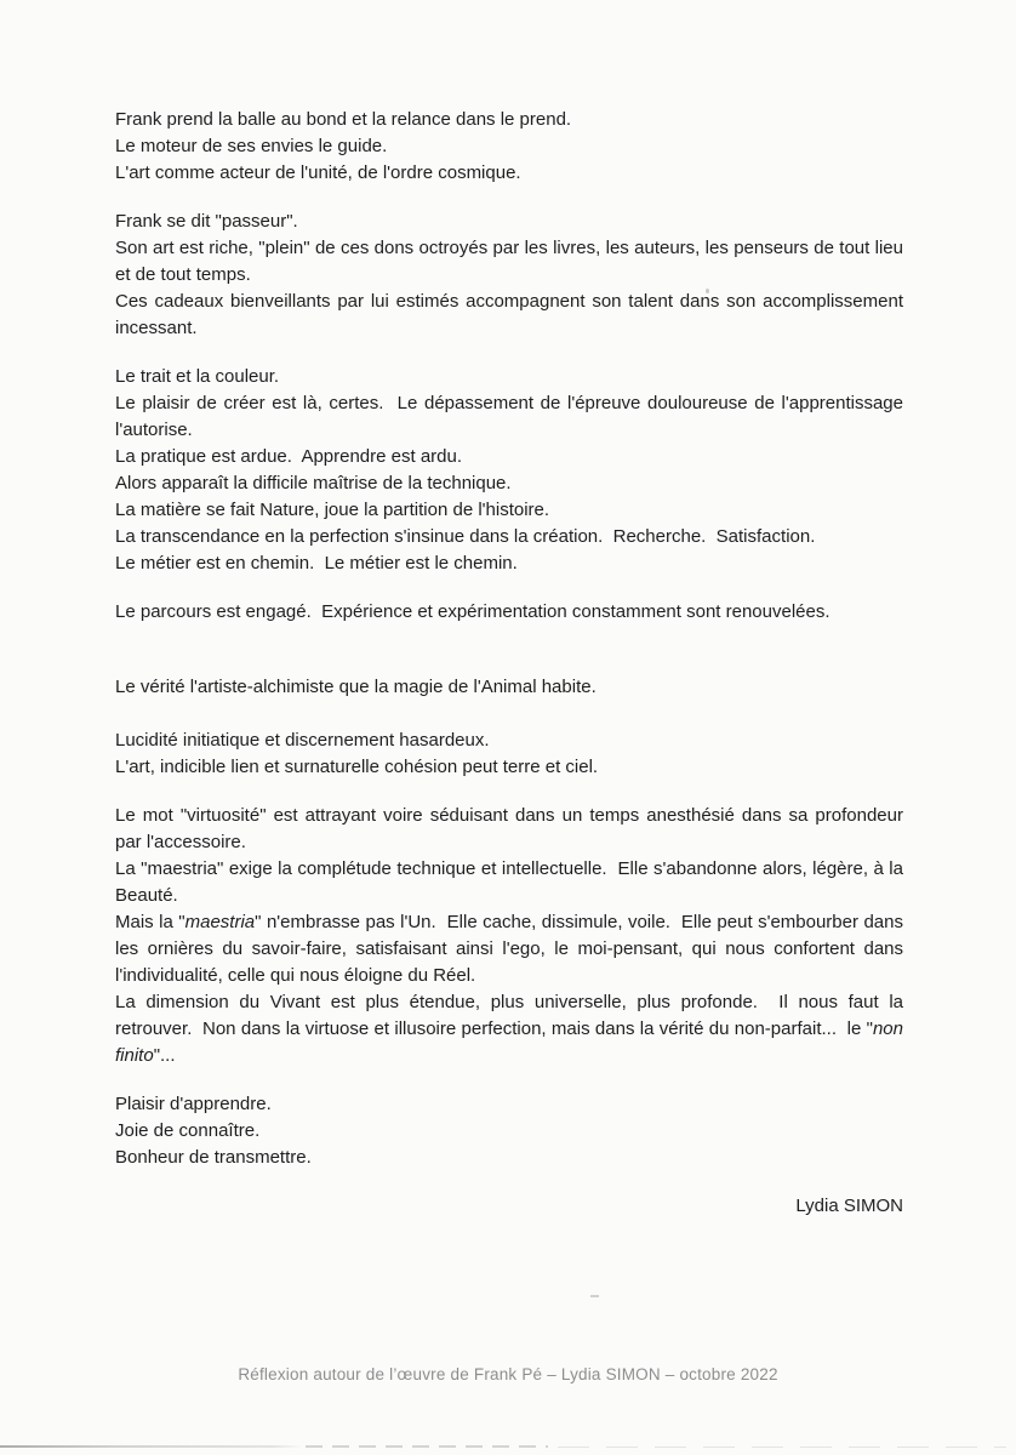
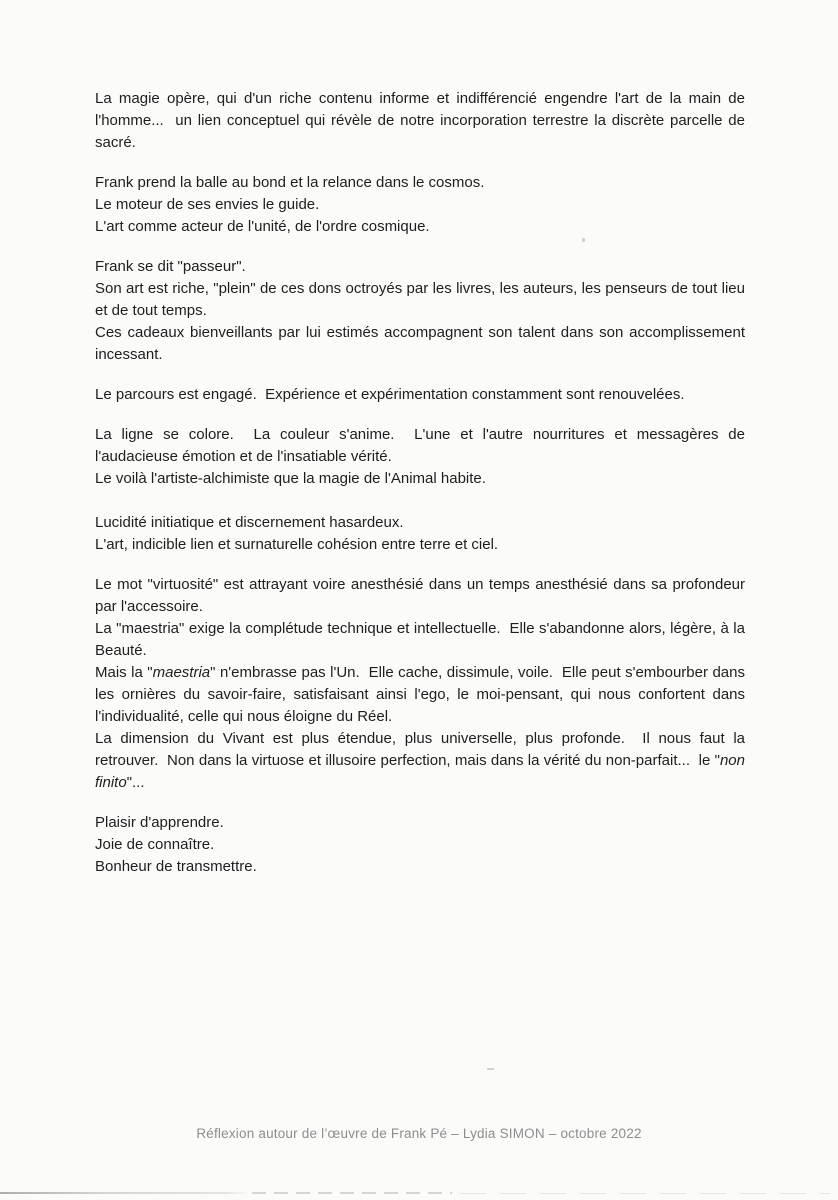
+ La magie opère, qui d'un riche contenu informe et indifférencié engendre l'art de la main de l'homme... un lien conceptuel qui révèle de notre incorporation terrestre la discrète parcelle de sacré.
- Frank prend la balle au bond et la relance dans le prend.
+ Frank prend la balle au bond et la relance dans le cosmos.
  Le moteur de ses envies le guide.
  L'art comme acteur de l'unité, de l'ordre cosmique.
  Frank se dit "passeur".
  Son art est riche, "plein" de ces dons octroyés par les livres, les auteurs, les penseurs de tout lieu et de tout temps.
  Ces cadeaux bienveillants par lui estimés accompagnent son talent dans son accomplissement incessant.
- Le trait et la couleur.
- Le plaisir de créer est là, certes. Le dépassement de l'épreuve douloureuse de l'apprentissage l'autorise.
- La pratique est ardue. Apprendre est ardu.
- Alors apparaît la difficile maîtrise de la technique.
- La matière se fait Nature, joue la partition de l'histoire.
- La transcendance en la perfection s'insinue dans la création. Recherche. Satisfaction.
- Le métier est en chemin. Le métier est le chemin.
  Le parcours est engagé. Expérience et expérimentation constamment sont renouvelées.
+ La ligne se colore. La couleur s'anime. L'une et l'autre nourritures et messagères de l'audacieuse émotion et de l'insatiable vérité.
- Le vérité l'artiste-alchimiste que la magie de l'Animal habite.
+ Le voilà l'artiste-alchimiste que la magie de l'Animal habite.
  Lucidité initiatique et discernement hasardeux.
- L'art, indicible lien et surnaturelle cohésion peut terre et ciel.
+ L'art, indicible lien et surnaturelle cohésion entre terre et ciel.
- Le mot "virtuosité" est attrayant voire séduisant dans un temps anesthésié dans sa profondeur par l'accessoire.
+ Le mot "virtuosité" est attrayant voire anesthésié dans un temps anesthésié dans sa profondeur par l'accessoire.
  La "maestria" exige la complétude technique et intellectuelle. Elle s'abandonne alors, légère, à la Beauté.
  Mais la "maestria" n'embrasse pas l'Un. Elle cache, dissimule, voile. Elle peut s'embourber dans les ornières du savoir-faire, satisfaisant ainsi l'ego, le moi-pensant, qui nous confortent dans l'individualité, celle qui nous éloigne du Réel.
  La dimension du Vivant est plus étendue, plus universelle, plus profonde. Il nous faut la retrouver. Non dans la virtuose et illusoire perfection, mais dans la vérité du non-parfait... le "non finito"...
  Plaisir d'apprendre.
  Joie de connaître.
  Bonheur de transmettre.
- Lydia SIMON
  Réflexion autour de l’œuvre de Frank Pé – Lydia SIMON – octobre 2022
